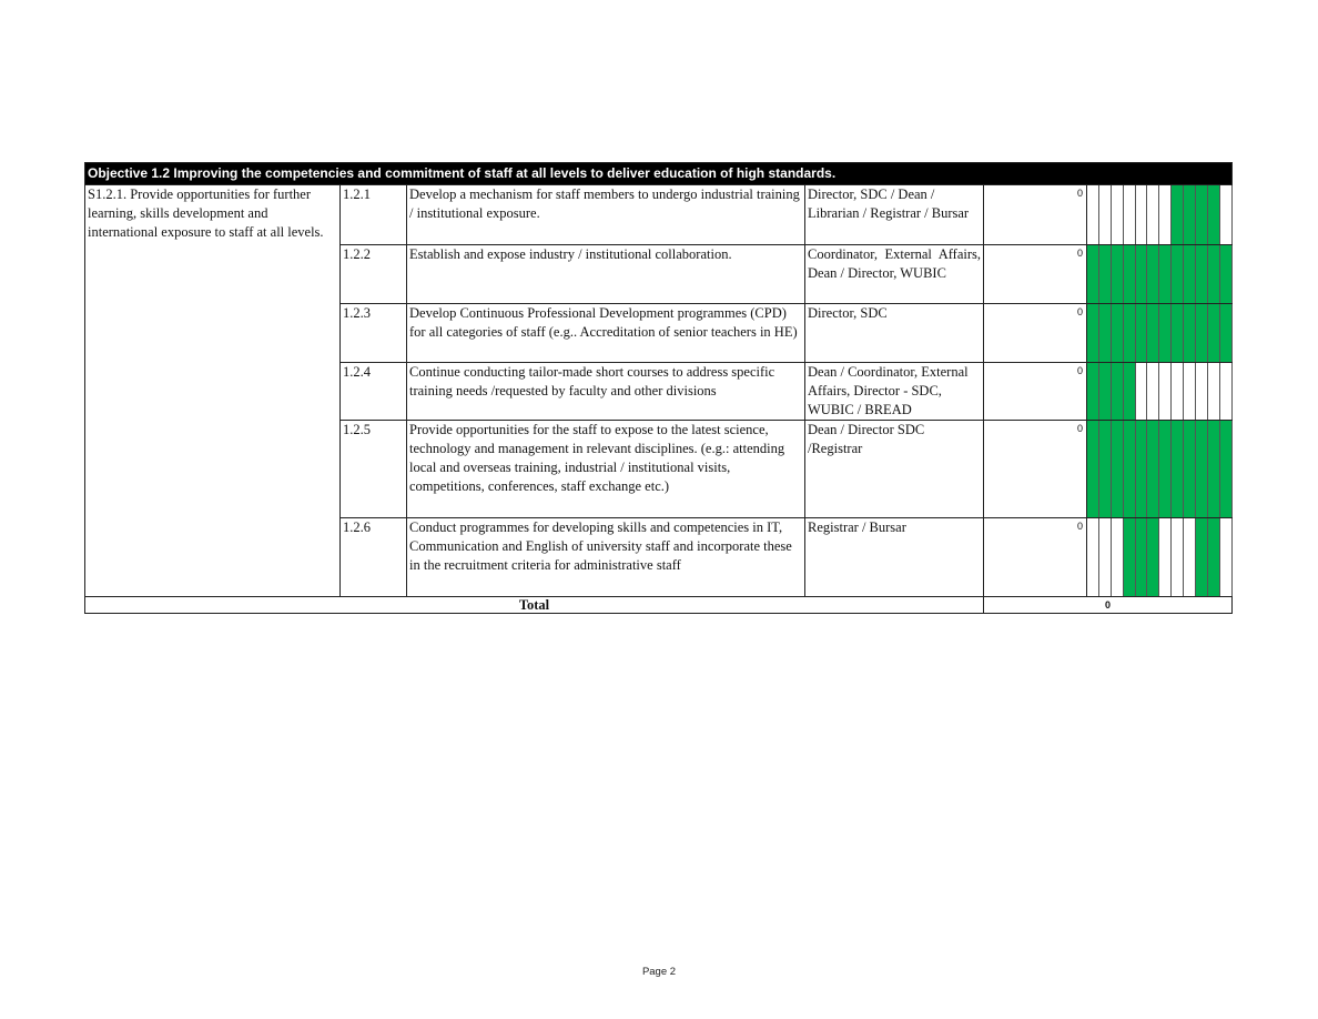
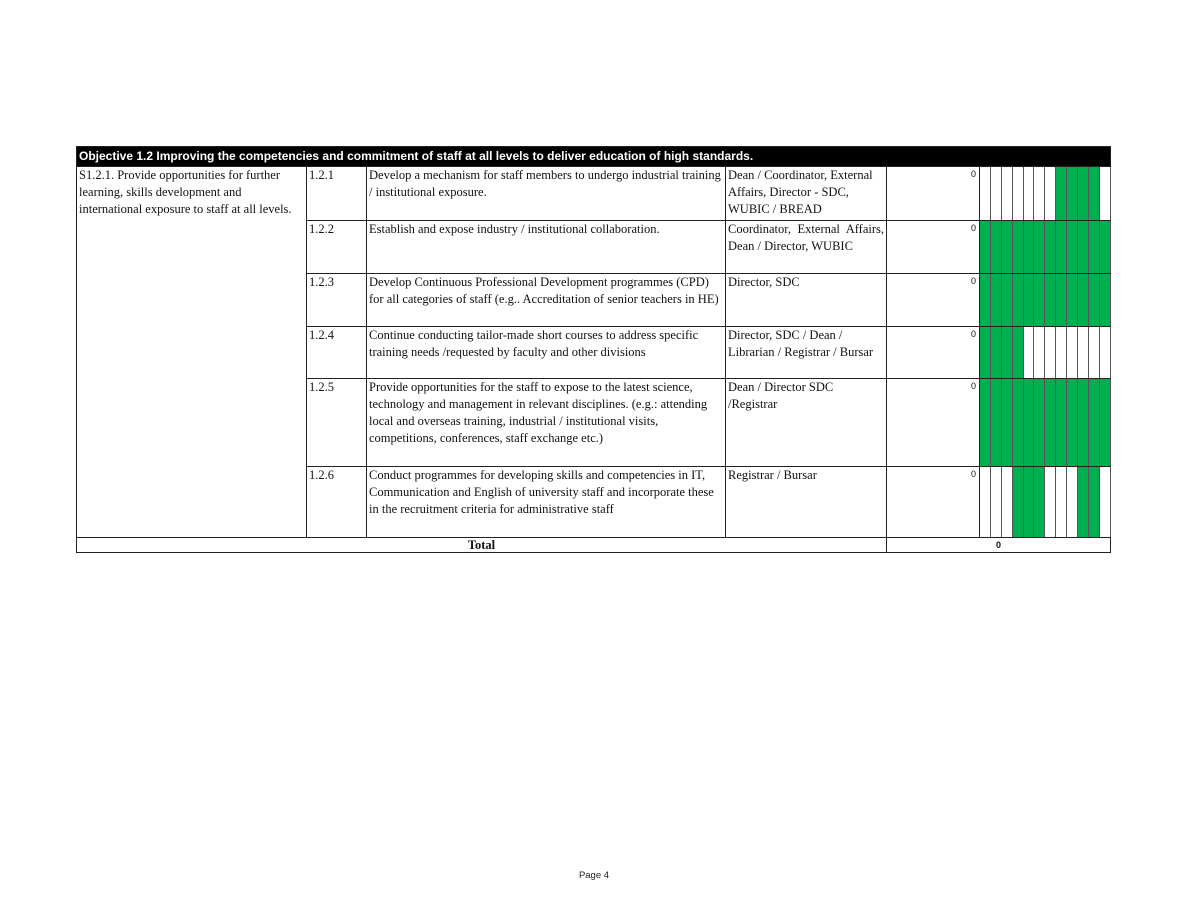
  Objective 1.2 Improving the competencies and commitment of staff at all levels to deliver education of high standards.
- S1.2.1. Provide opportunities for further learning, skills development and international exposure to staff at all levels.	1.2.1	Develop a mechanism for staff members to undergo industrial training / institutional exposure.	Director, SDC / Dean / Librarian / Registrar / Bursar	0
+ S1.2.1. Provide opportunities for further learning, skills development and international exposure to staff at all levels.	1.2.1	Develop a mechanism for staff members to undergo industrial training / institutional exposure.	Dean / Coordinator, External Affairs, Director - SDC, WUBIC / BREAD	0
  1.2.2	Establish and expose industry / institutional collaboration.	Coordinator, External Affairs, Dean / Director, WUBIC	0
  1.2.3	Develop Continuous Professional Development programmes (CPD) for all categories of staff (e.g.. Accreditation of senior teachers in HE)	Director, SDC	0
- 1.2.4	Continue conducting tailor-made short courses to address specific training needs /requested by faculty and other divisions	Dean / Coordinator, External Affairs, Director - SDC, WUBIC / BREAD	0
+ 1.2.4	Continue conducting tailor-made short courses to address specific training needs /requested by faculty and other divisions	Director, SDC / Dean / Librarian / Registrar / Bursar	0
  1.2.5	Provide opportunities for the staff to expose to the latest science, technology and management in relevant disciplines. (e.g.: attending local and overseas training, industrial / institutional visits, competitions, conferences, staff exchange etc.)	Dean / Director SDC /Registrar	0
  1.2.6	Conduct programmes for developing skills and competencies in IT, Communication and English of university staff and incorporate these in the recruitment criteria for administrative staff	Registrar / Bursar	0
  Total	0
- Page 2
+ Page 4
